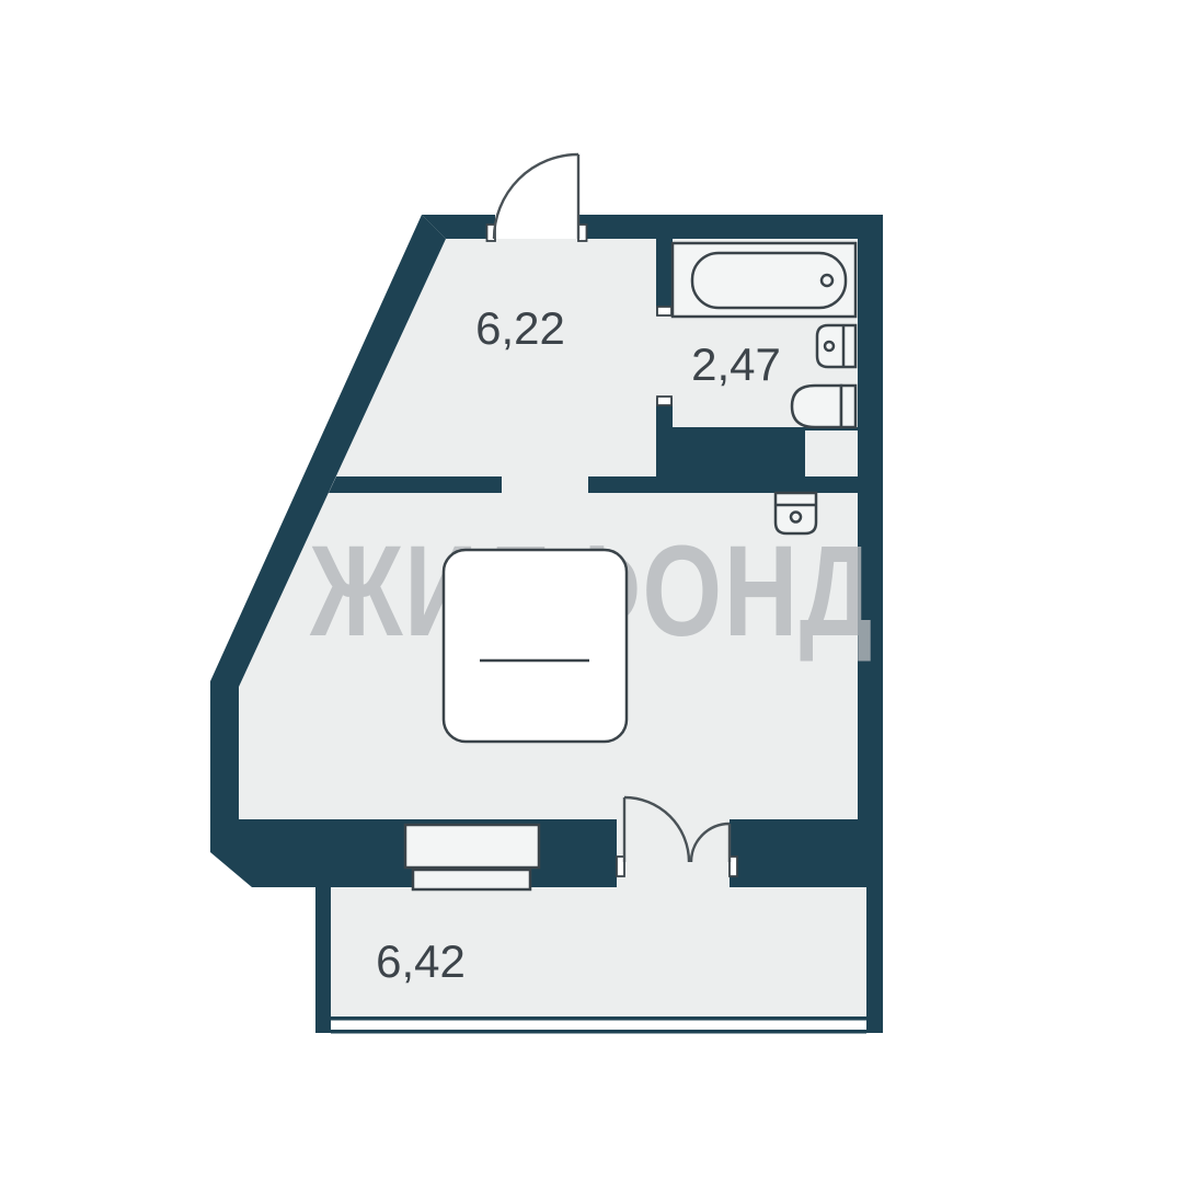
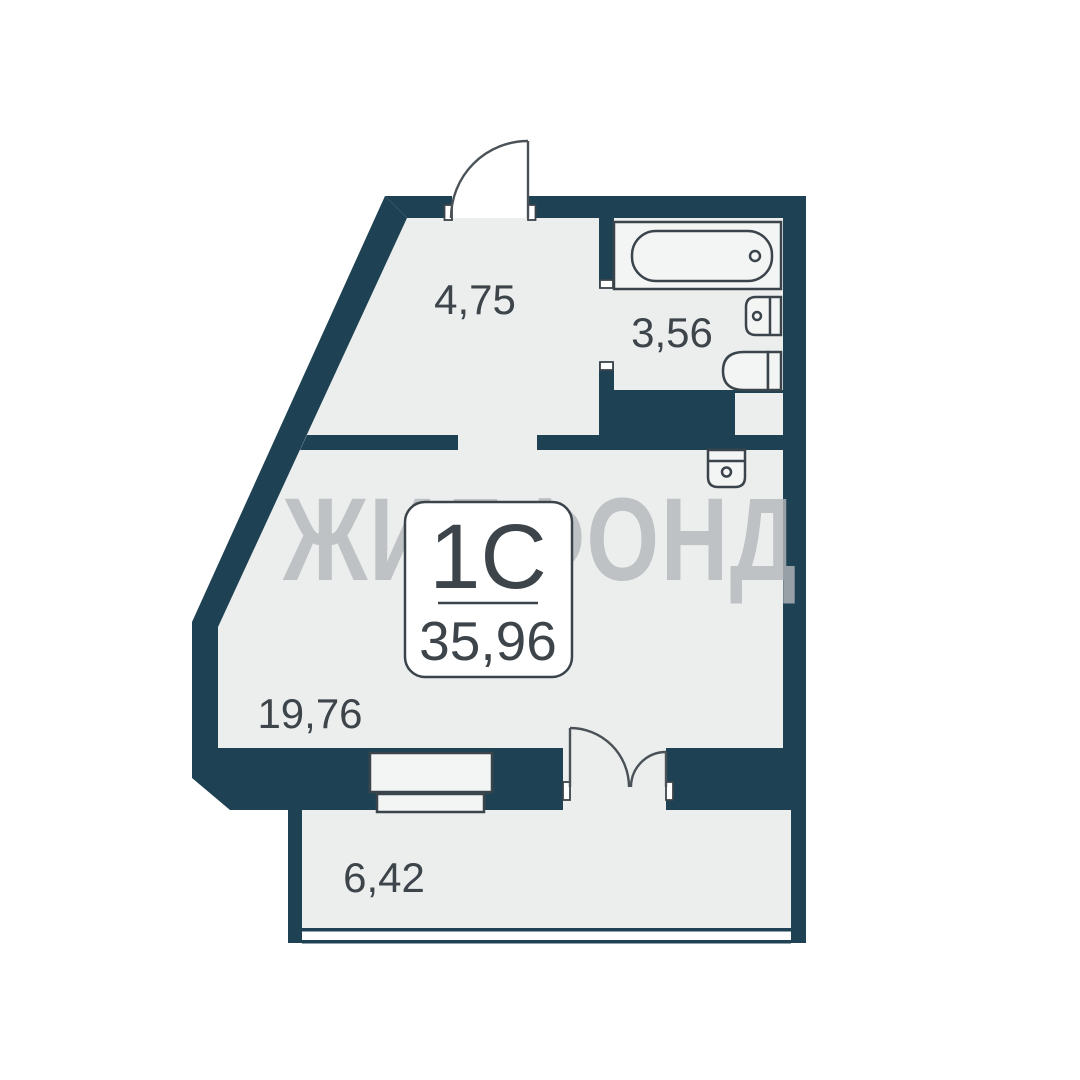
  ЖИОНД
+ 1С
+ 35,96
- 6,22
+ 4,75
- 2,47
+ 3,56
+ 19,76
  6,42
